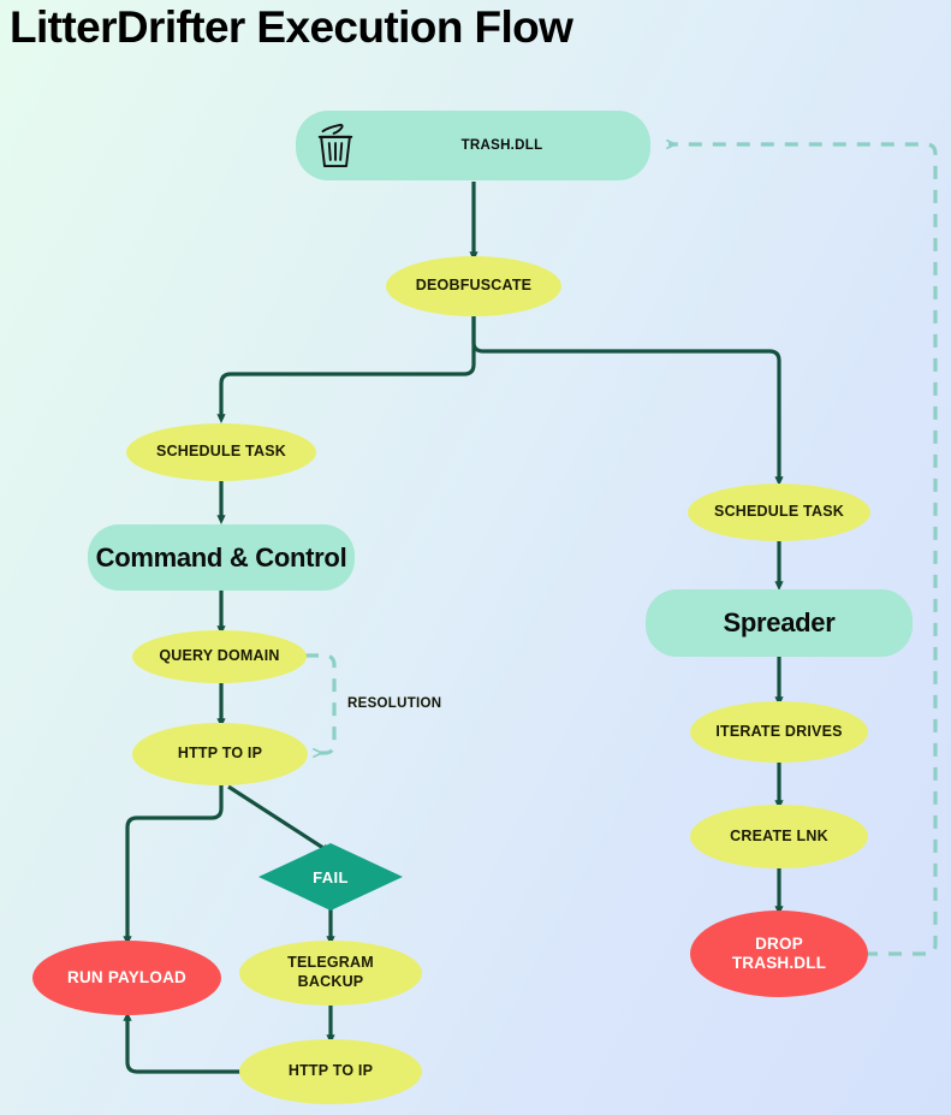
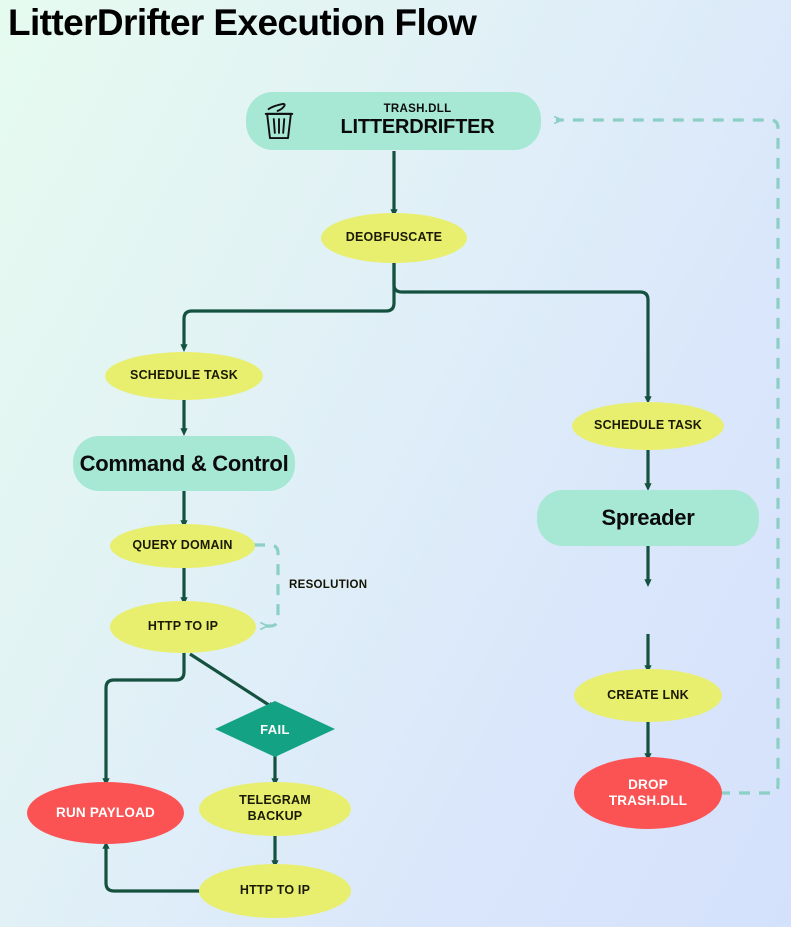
  LitterDrifter Execution Flow
  TRASH.DLL
+ LITTERDRIFTER
  DEOBFUSCATE
  SCHEDULE TASK
  Command & Control
  QUERY DOMAIN
  HTTP TO IP
  RESOLUTION
  FAIL
  RUN PAYLOAD
  TELEGRAM BACKUP
  HTTP TO IP
  SCHEDULE TASK
  Spreader
- ITERATE DRIVES
  CREATE LNK
  DROP TRASH.DLL
